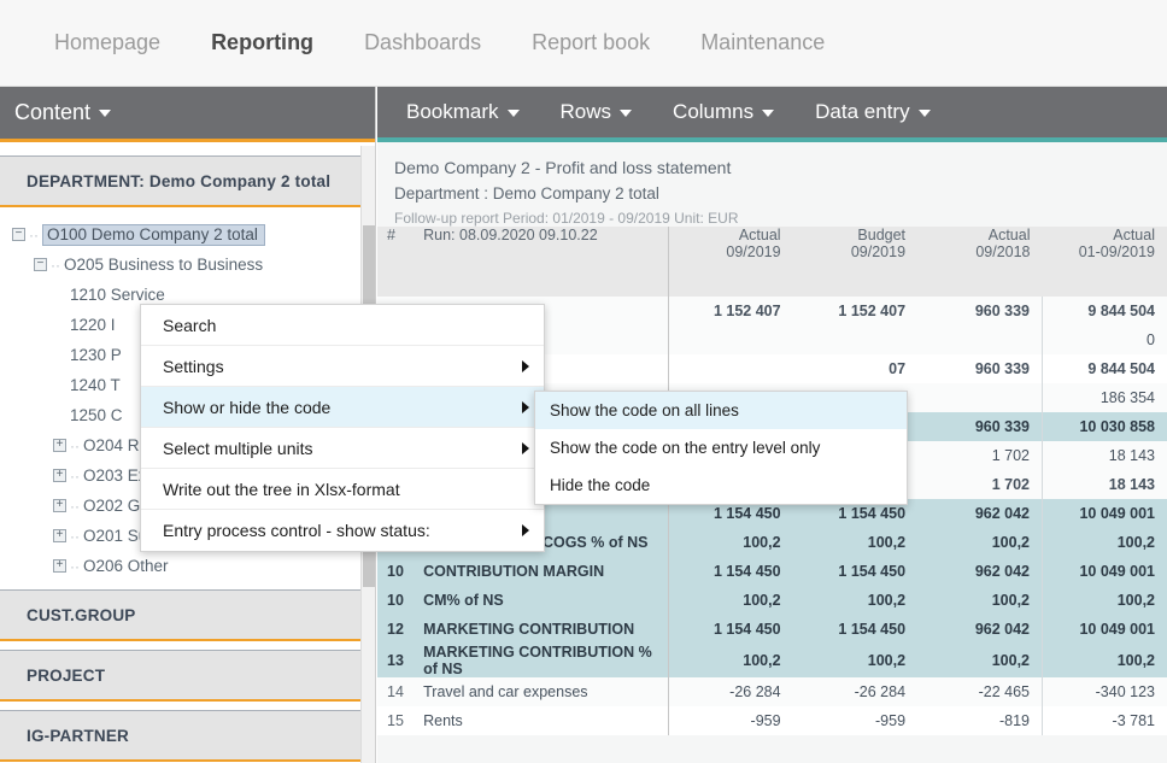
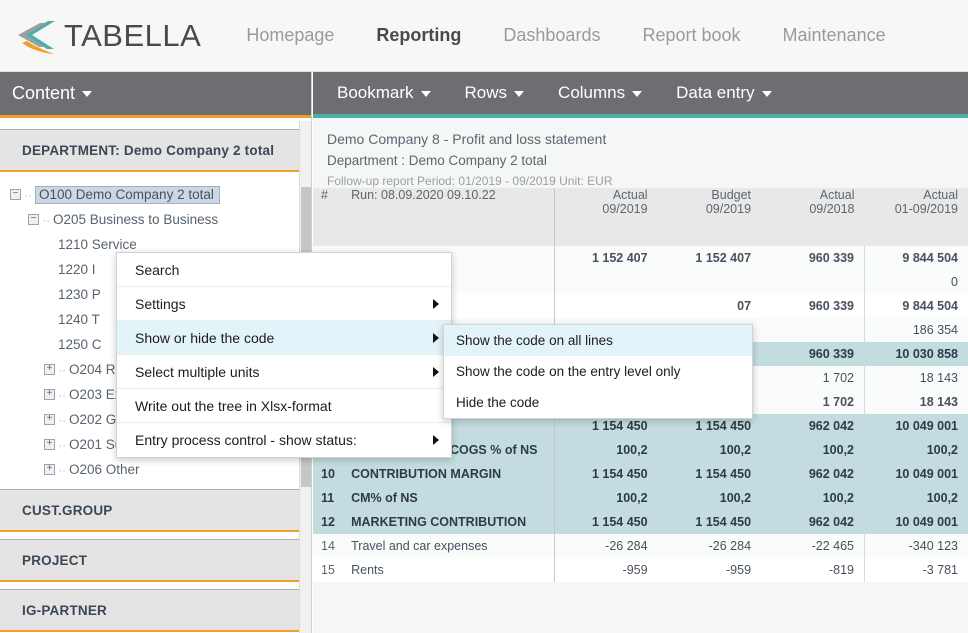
+ TABELLA
  Homepage
  Reporting
  Dashboards
  Report book
  Maintenance
  Content
  DEPARTMENT: Demo Company 2 total
  −
  ··
  O100 Demo Company 2 total
  −
  ··
  O205 Business to Business
  1210 Service
  1220 I
  1230 P
  1240 T
  1250 C
  +
  ··
  +
  ··
  O203 E
  +
  ··
  O202 G
  +
  ··
  O201 S
  +
  ··
  O206 Other
  CUST.GROUP
  PROJECT
  IG-PARTNER
  Bookmark
  Rows
  Columns
  Data entry
- Demo Company 2 - Profit and loss statement
+ Demo Company 8 - Profit and loss statement
  Department : Demo Company 2 total
  Follow-up report Period: 01/2019 - 09/2019 Unit: EUR
  #	Run: 08.09.2020 09.10.22	Actual 09/2019	Budget 09/2019	Actual 09/2018	Actual 01-09/2019
  		1 152 407	1 152 407	960 339	9 844 504
  			07	960 339	9 844 504
  					186 354
  				960 339	10 030 858
  				1 702	18 143
  		1 154 450	1 154 450	962 042	10 049 001
  	COGS % of NS	100,2	100,2	100,2	100,2
  10	CONTRIBUTION MARGIN	1 154 450	1 154 450	962 042	10 049 001
- 10	CM% of NS	100,2	100,2	100,2	100,2
+ 11	CM% of NS	100,2	100,2	100,2	100,2
  12	MARKETING CONTRIBUTION	1 154 450	1 154 450	962 042	10 049 001
- 13	MARKETING CONTRIBUTION % of NS	100,2	100,2	100,2	100,2
  14	Travel and car expenses	-26 284	-26 284	-22 465	-340 123
  15	Rents	-959	-959	-819	-3 781
  Search
  Settings
  Show or hide the code
  Select multiple units
  Write out the tree in Xlsx-format
  Entry process control - show status:
  Show the code on all lines
  Show the code on the entry level only
  Hide the code
